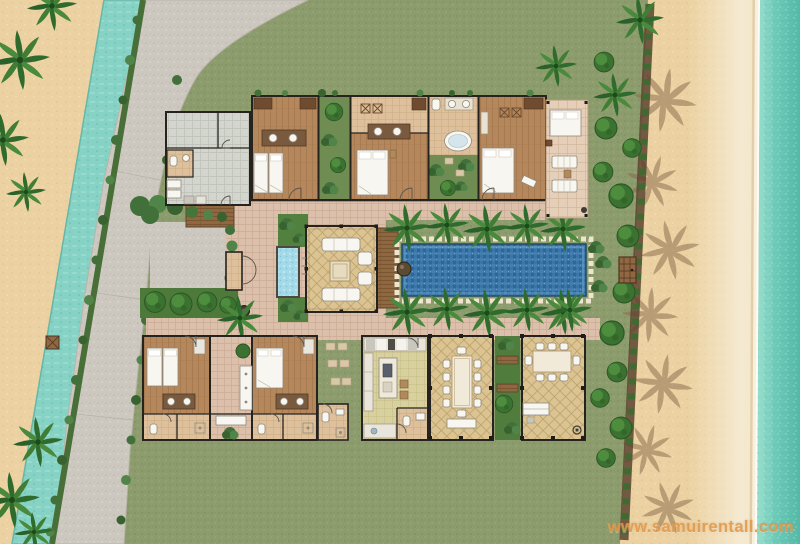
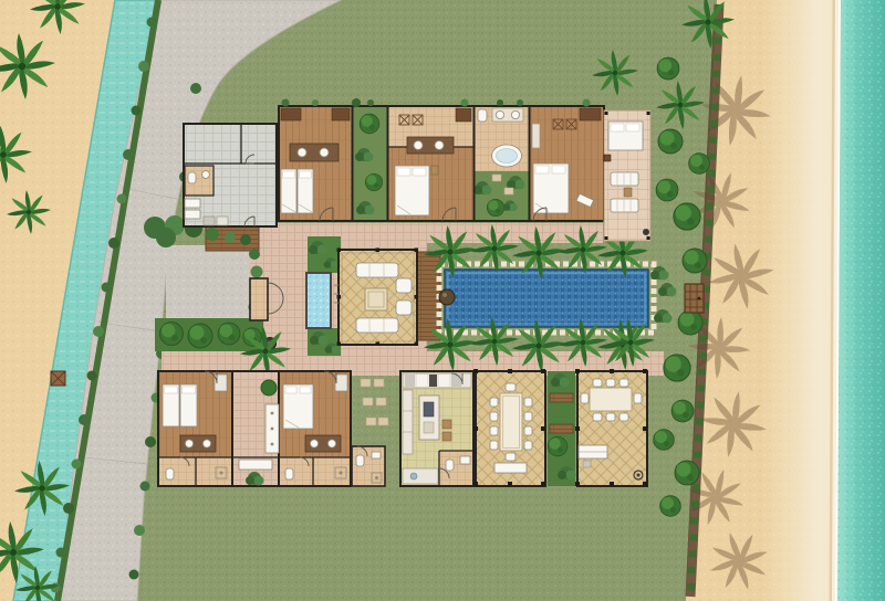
- www.samuirentall.com
